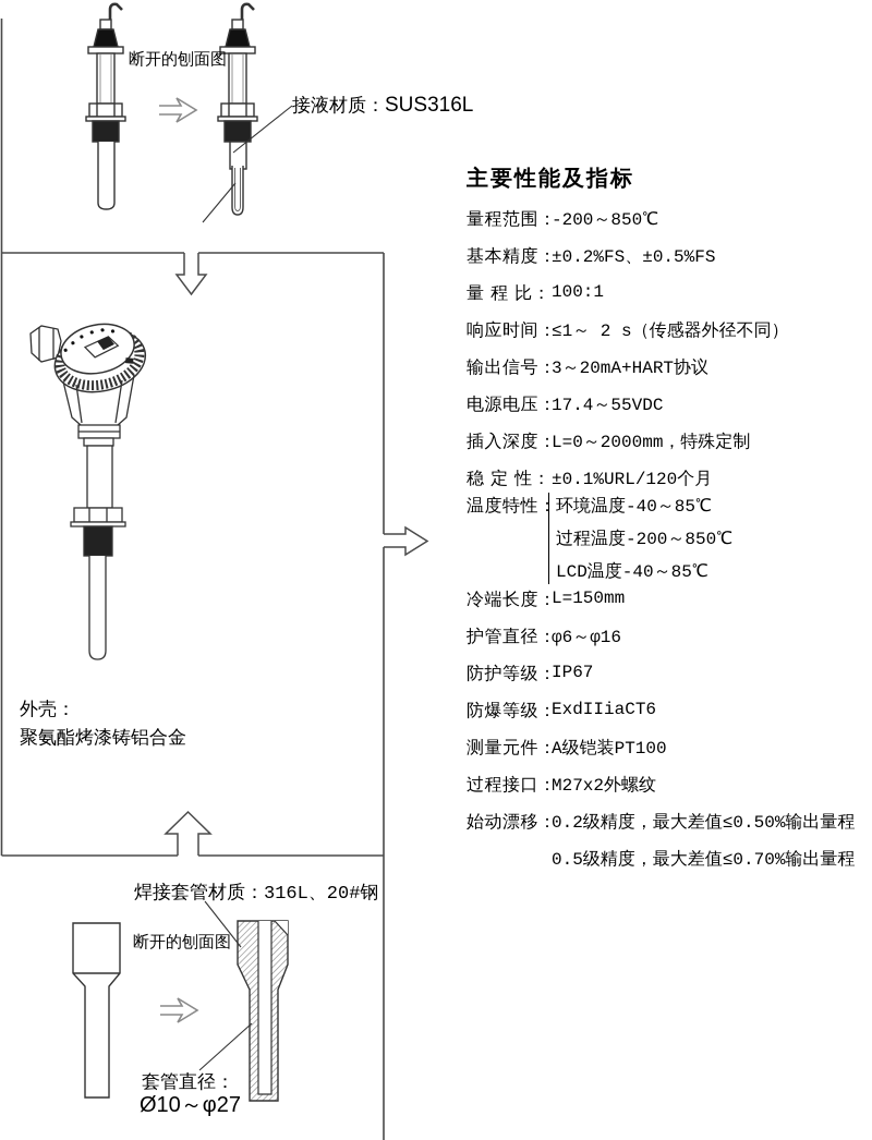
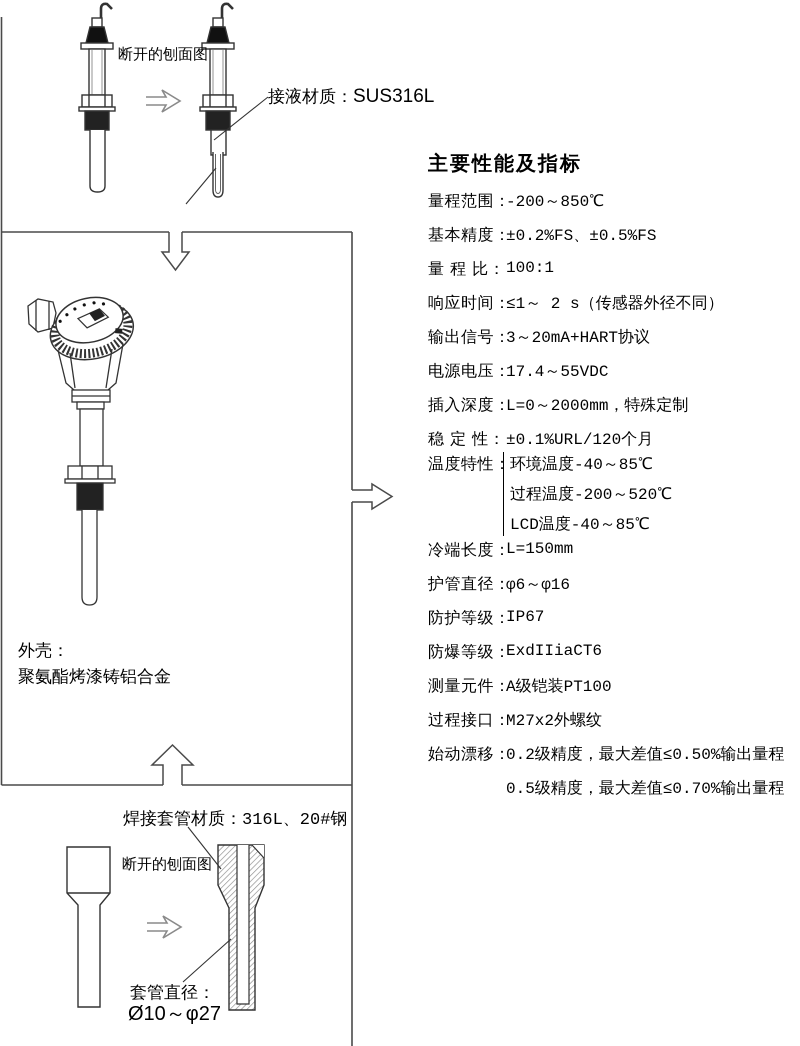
  断开的刨面图
  接液材质：SUS316L
  外壳：
  聚氨酯烤漆铸铝合金
  焊接套管材质：316L、20#钢
  断开的刨面图
  套管直径：
  Ø10～φ27
  主要性能及指标
  量程范围：
  -200～850℃
  基本精度：
  ±0.2%FS、±0.5%FS
  量 程 比：
  100:1
  响应时间：
  ≤1～ 2 s（传感器外径不同）
  输出信号：
  3～20mA+HART协议
  电源电压：
  17.4～55VDC
  插入深度：
  L=0～2000mm，特殊定制
  稳 定 性：
  ±0.1%URL/120个月
  温度特性
  环境温度-40～85℃
- 过程温度-200～850℃
+ 过程温度-200～520℃
  LCD温度-40～85℃
  冷端长度：
  L=150mm
  护管直径：
  φ6～φ16
  防护等级：
  IP67
  防爆等级：
  ExdIIiaCT6
  测量元件：
  A级铠装PT100
  过程接口：
  M27x2外螺纹
  始动漂移：
  0.2级精度，最大差值≤0.50%输出量程
  0.5级精度，最大差值≤0.70%输出量程
